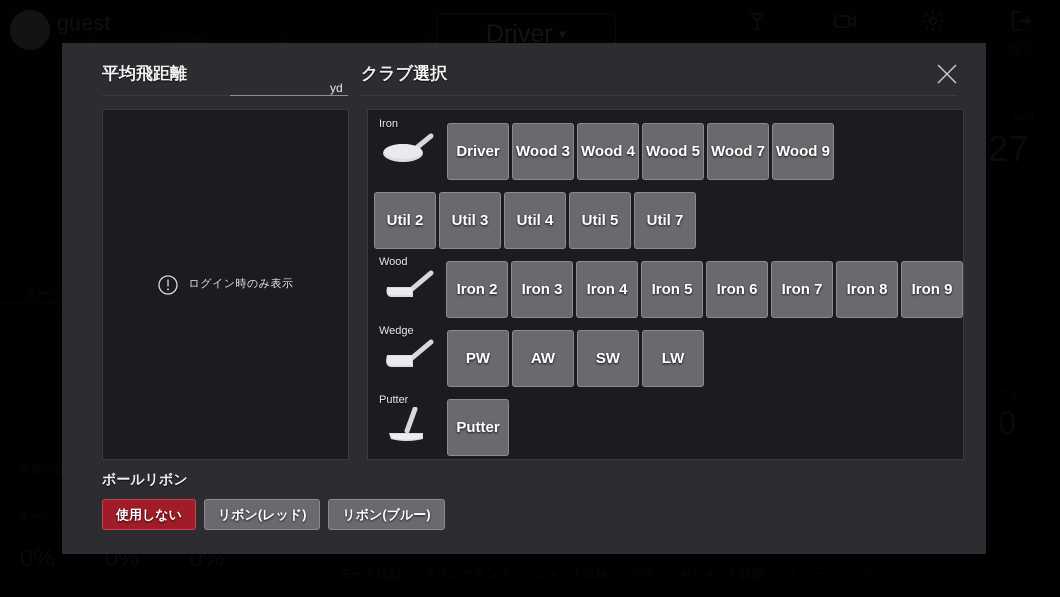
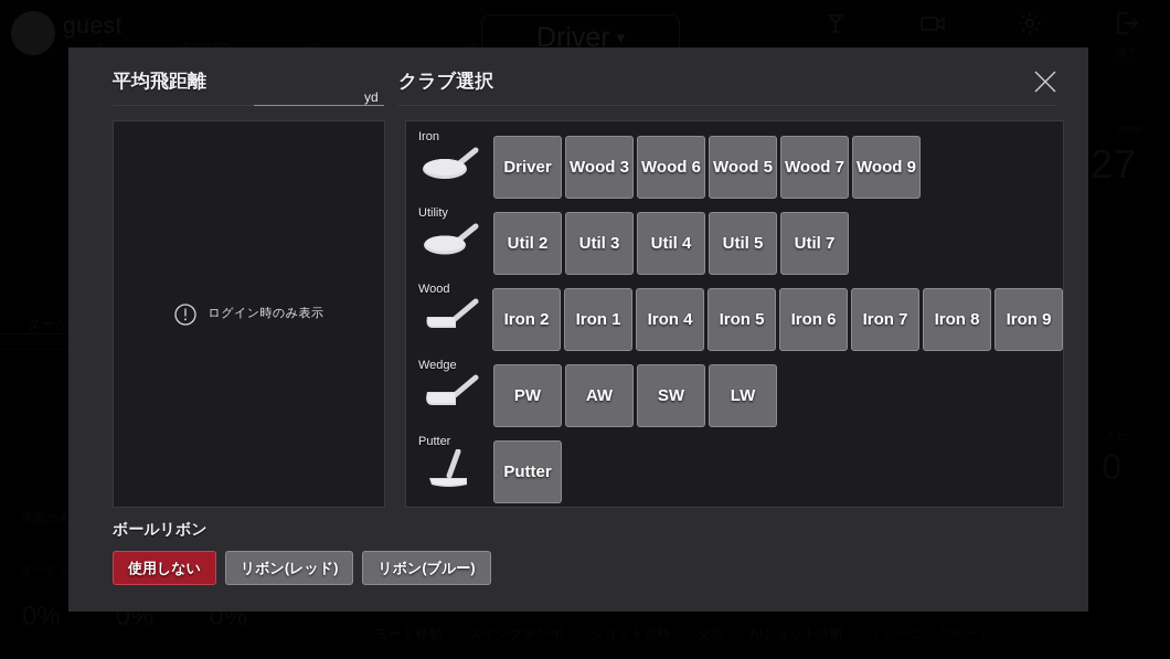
  Driver
  ▾
  ターゲ
  画面の表
  0%
  0%
  平均飛距離
  yd
  クラブ選択
  ログイン時のみ表示
  Iron
  Driver
  Wood 3
- Wood 4
+ Wood 6
  Wood 5
  Wood 7
  Wood 9
+ Utility
  Util 2
  Util 3
  Util 4
  Util 5
  Util 7
  Wood
  Iron 2
- Iron 3
+ Iron 1
  Iron 4
  Iron 5
  Iron 6
  Iron 7
  Iron 8
  Iron 9
  Wedge
  PW
  AW
  SW
  LW
  Putter
  Putter
  ボールリボン
  使用しない
  リボン(レッド)
  リボン(ブルー)
